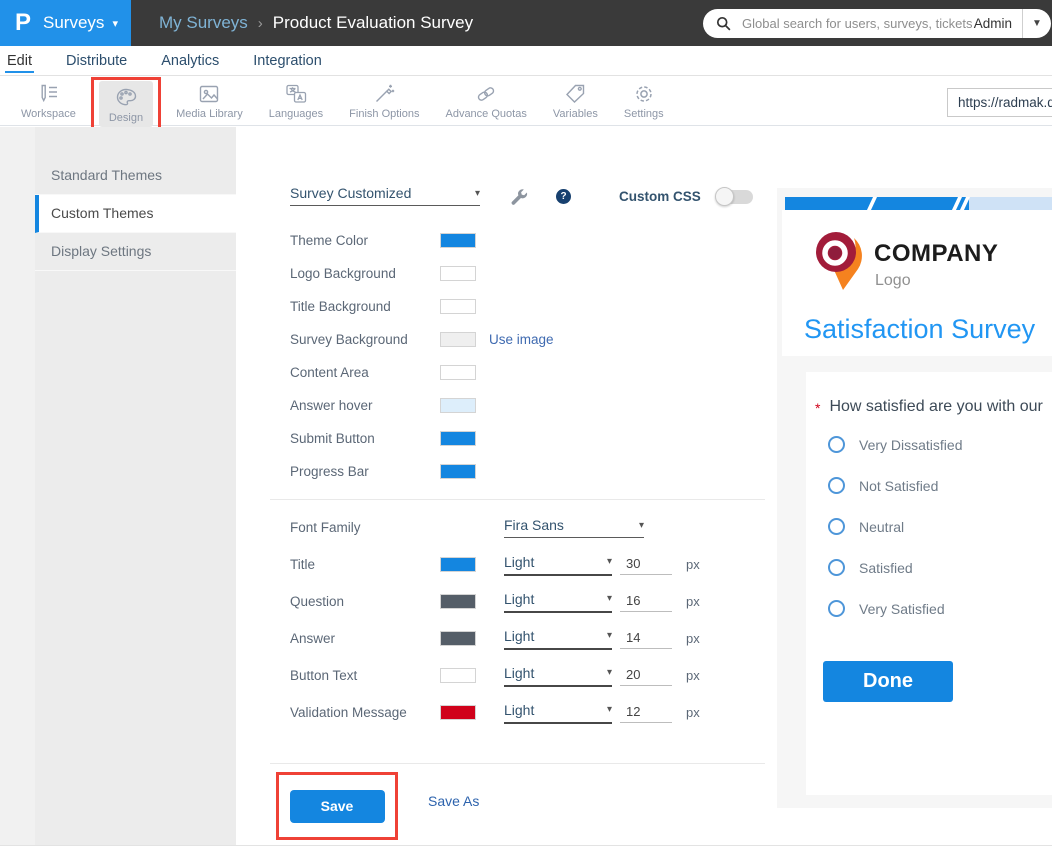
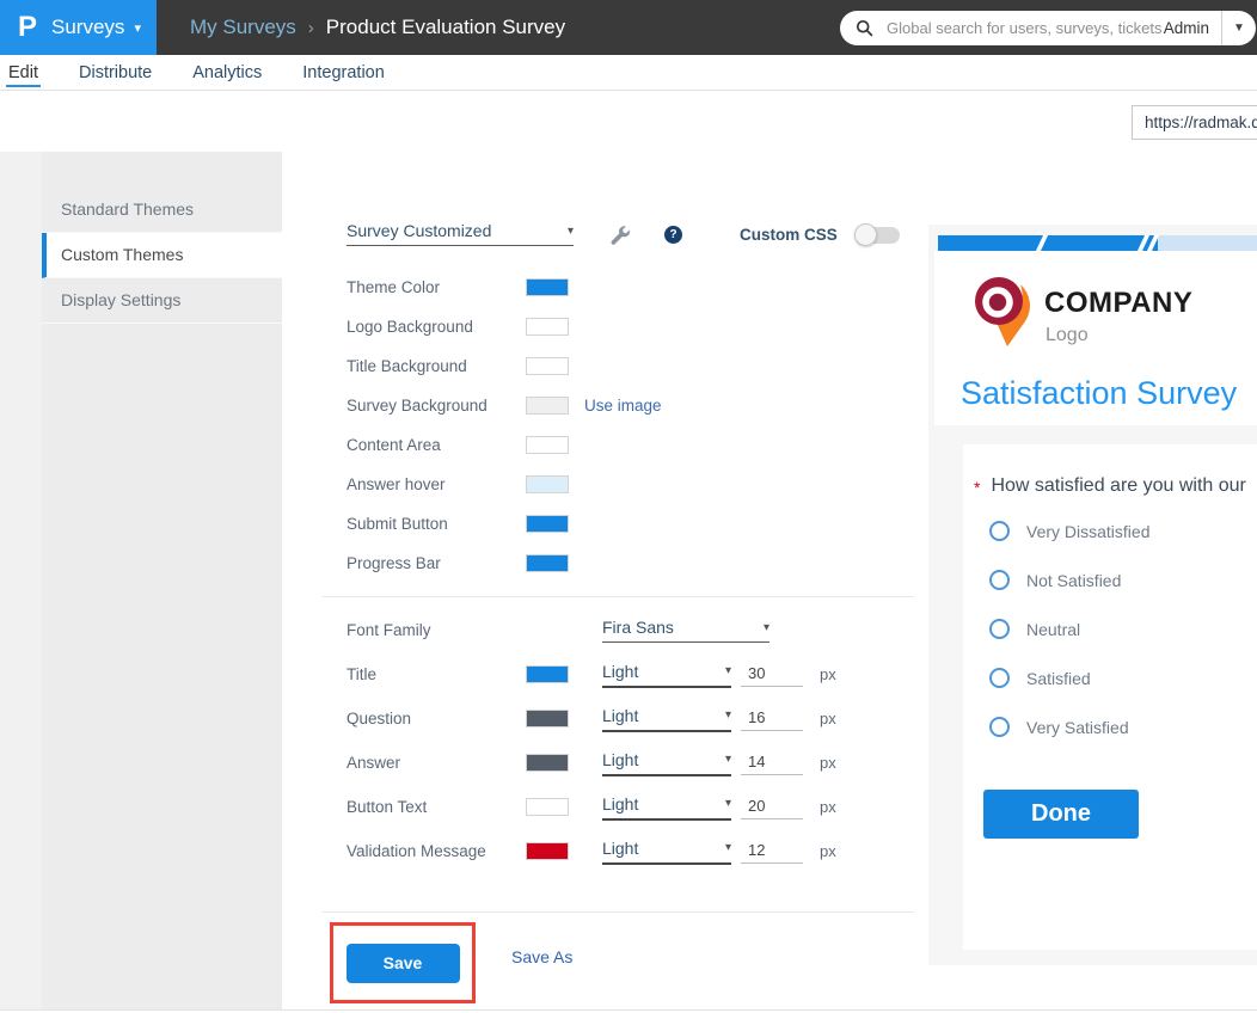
  P
  Surveys
  ▾
  My Surveys
  ›
  Product Evaluation Survey
  Global search for users, surveys, tickets
  Admin
  ▼
  Edit
  Distribute
  Analytics
  Integration
- Workspace
- Design
- Media Library
- Languages
- Finish Options
- Advance Quotas
- Variables
- Settings
  https://radmak.q
  Standard Themes
  Custom Themes
  Display Settings
  Survey Customized
  ▾
  ?
  Custom CSS
  Theme Color
  Logo Background
  Title Background
  Survey Background
  Use image
  Content Area
  Answer hover
  Submit Button
  Progress Bar
  Font Family
  Fira Sans
  ▾
  Title
  Light
  ▾
  30
  px
  Question
  Light
  ▾
  16
  px
  Answer
  Light
  ▾
  14
  px
  Button Text
  Light
  ▾
  20
  px
  Validation Message
  Light
  ▾
  12
  px
  Save
  Save As
  COMPANY
  Logo
  Satisfaction Survey
  *
  How satisfied are you with our
  Very Dissatisfied
  Not Satisfied
  Neutral
  Satisfied
  Very Satisfied
  Done
